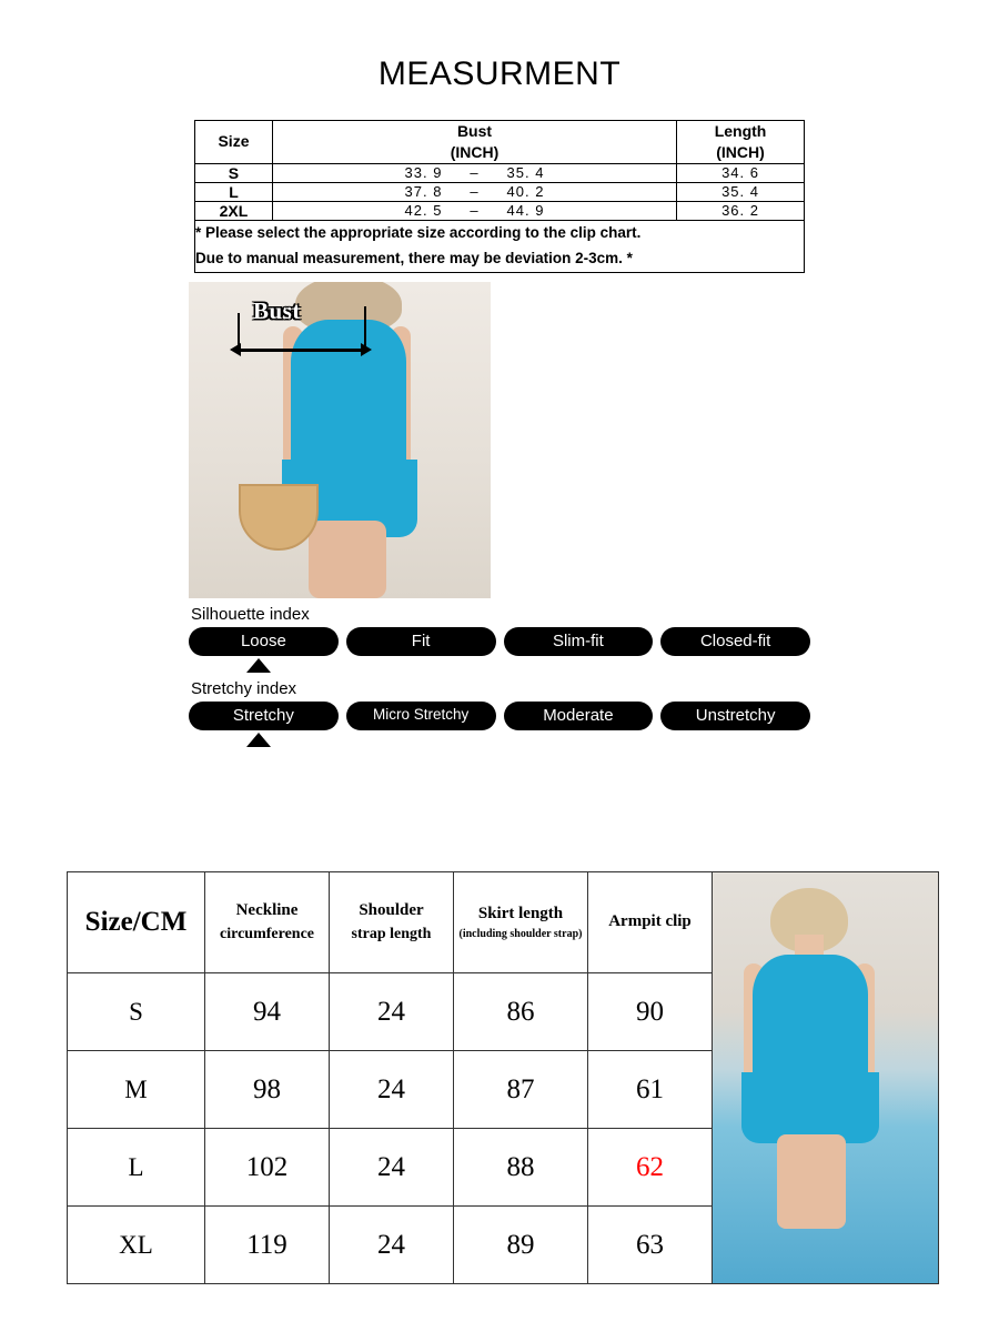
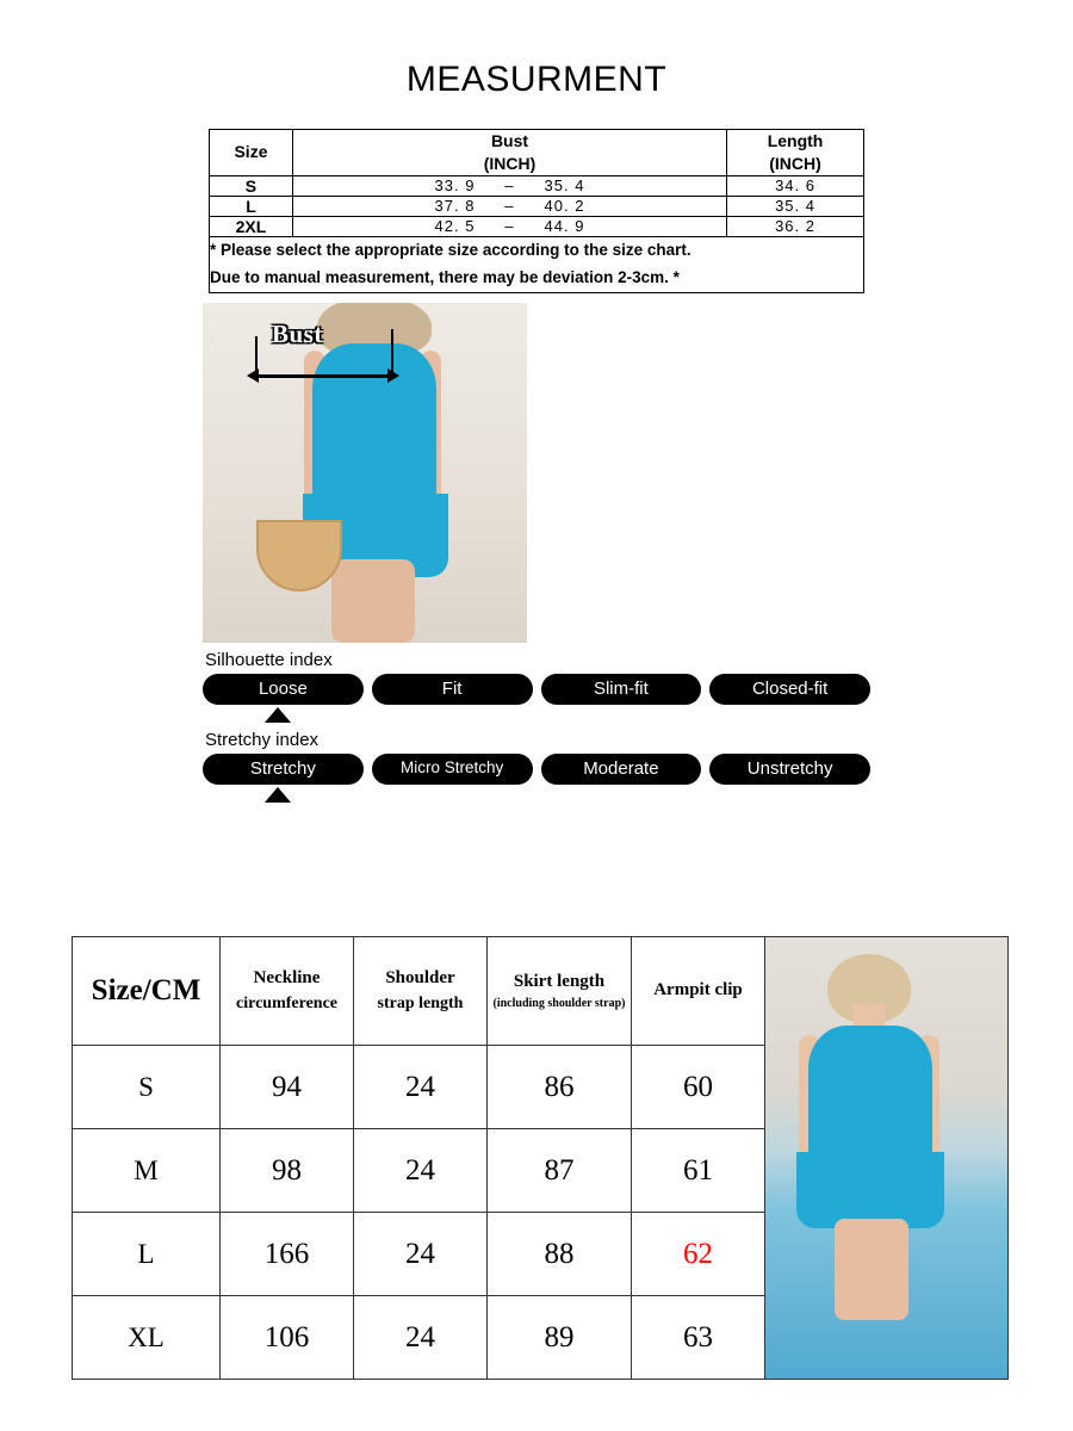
  MEASURMENT
  Size	Bust (INCH)	Length (INCH)
  S	33. 9 – 35. 4	34. 6
  L	37. 8 – 40. 2	35. 4
  2XL	42. 5 – 44. 9	36. 2
- * Please select the appropriate size according to the clip chart. Due to manual measurement, there may be deviation 2-3cm. *
+ * Please select the appropriate size according to the size chart. Due to manual measurement, there may be deviation 2-3cm. *
  Bust
  Silhouette index
  Loose
  Fit
  Slim-fit
  Closed-fit
  Stretchy index
  Stretchy
  Micro Stretchy
  Moderate
  Unstretchy
  Size/CM	Neckline circumference	Shoulder strap length	Skirt length (including shoulder strap)	Armpit clip
- S	94	24	86	90
+ S	94	24	86	60
  M	98	24	87	61
- L	102	24	88	62
+ L	166	24	88	62
- XL	119	24	89	63
+ XL	106	24	89	63
